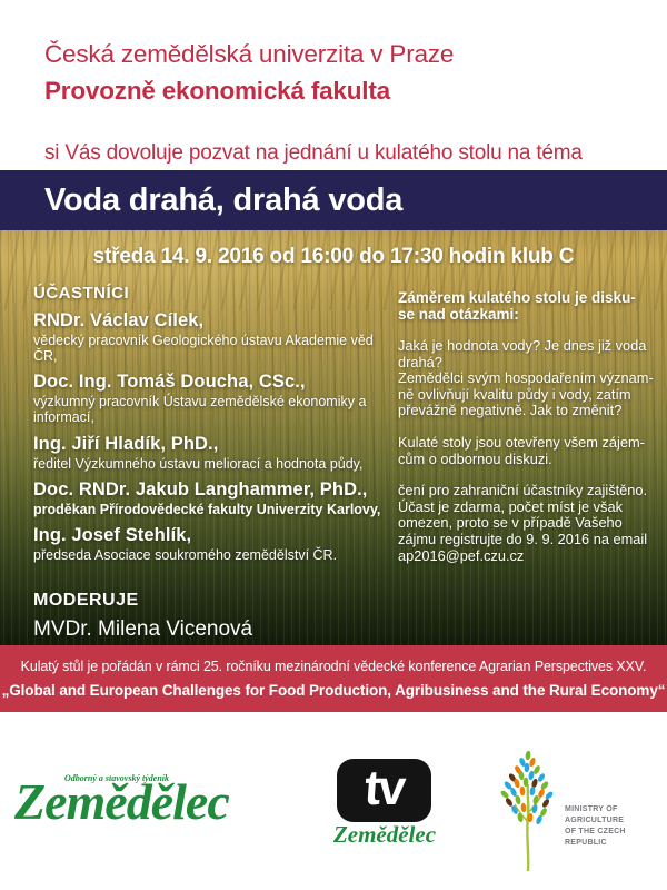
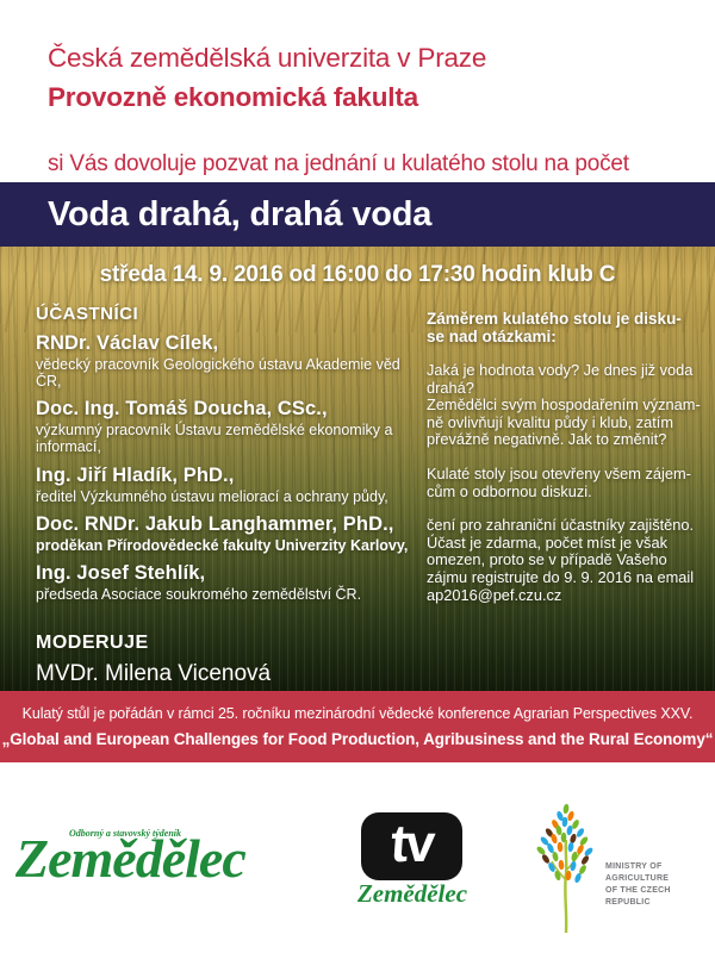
  Česká zemědělská univerzita v Praze
  Provozně ekonomická fakulta
- si Vás dovoluje pozvat na jednání u kulatého stolu na téma
+ si Vás dovoluje pozvat na jednání u kulatého stolu na počet
  Voda drahá, drahá voda
  středa 14. 9. 2016 od 16:00 do 17:30 hodin klub C
  ÚČASTNÍCI
  RNDr. Václav Cílek,
  vědecký pracovník Geologického ústavu Akademie věd ČR,
  Doc. Ing. Tomáš Doucha, CSc.,
  výzkumný pracovník Ústavu zemědělské ekonomiky a informací,
  Ing. Jiří Hladík, PhD.,
- ředitel Výzkumného ústavu meliorací a hodnota půdy,
+ ředitel Výzkumného ústavu meliorací a ochrany půdy,
  Doc. RNDr. Jakub Langhammer, PhD.,
  proděkan Přírodovědecké fakulty Univerzity Karlovy,
  Ing. Josef Stehlík,
  předseda Asociace soukromého zemědělství ČR.
  MODERUJE
  MVDr. Milena Vicenová
  Záměrem kulatého stolu je disku-
  se nad otázkami:
  Jaká je hodnota vody? Je dnes již voda
  drahá?
  Zemědělci svým hospodařením význam-
- ně ovlivňují kvalitu půdy i vody, zatím
+ ně ovlivňují kvalitu půdy i klub, zatím
  převážně negativně. Jak to změnit?
  Kulaté stoly jsou otevřeny všem zájem-
  cům o odbornou diskuzi.
  čení pro zahraniční účastníky zajištěno.
  Účast je zdarma, počet míst je však
  omezen, proto se v případě Vašeho
  zájmu registrujte do 9. 9. 2016 na email
  ap2016@pef.czu.cz
  Kulatý stůl je pořádán v rámci 25. ročníku mezinárodní vědecké konference Agrarian Perspectives XXV.
  „Global and European Challenges for Food Production, Agribusiness and the Rural Economy“
  Odborný a stavovský týdeník
  Zemědělec
  Zemědělec
